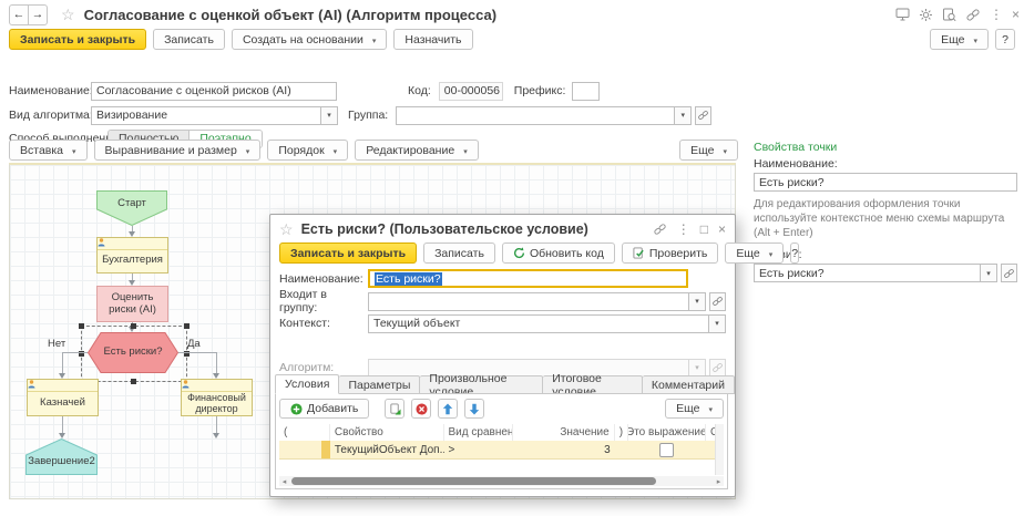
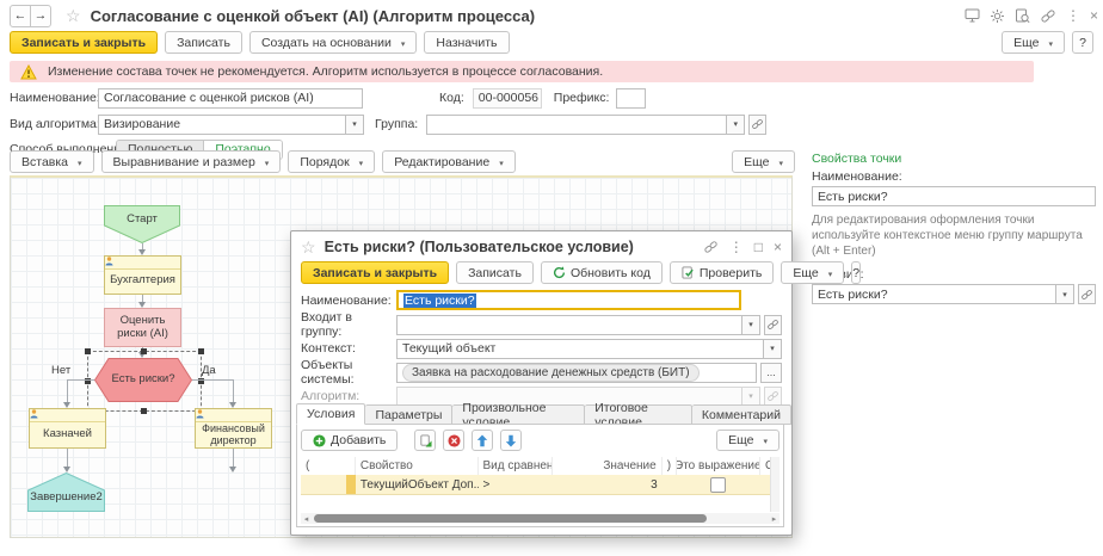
  ←
  →
  ☆
  Согласование с оценкой объект (AI) (Алгоритм процесса)
  ⋮
  ×
  Записать и закрыть
  Записать
  Создать на основании
  Назначить
  Еще
  ?
+ Изменение состава точек не рекомендуется. Алгоритм используется в процессе согласования.
  Наименование
  Согласование с оценкой рисков (AI)
  Код:
  00-000056
  Префикс:
  Вид алгоритма
  Визирование
  Группа:
  Способ выполнен
  Полностью
  Поэтапно
  Вставка
  Выравнивание и размер
  Порядок
  Редактирование
  Еще
  Старт
  Бухгалтерия
  Оценить риски (AI)
  Есть риски?
  Нет
  Да
  Казначей
  Финансовый директор
  Завершение2
  Свойства точки
  Наименование:
  Есть риски?
- Для редактирования оформления точки используйте контекстное меню схемы маршрута (Alt + Enter)
+ Для редактирования оформления точки используйте контекстное меню группу маршрута (Alt + Enter)
  Есть риски?
  ☆
  Есть риски? (Пользовательское условие)
  ⋮
  □
  ×
  Записать и закрыть
  Записать
  Обновить код
  Проверить
  Еще
  ?
  Наименование:
  Есть риски?
  Входит в группу:
  Контекст:
  Текущий объект
+ Объекты системы:
+ Заявка на расходование денежных средств (БИТ)
+ ...
  Алгоритм:
  Условия
  Параметры
  Произвольное условие
  Итоговое условие
  Комментарий
  Добавить
  Еще
  (
  Свойство
  Вид сравнен
  Значение
  )
  Это выражение
  ТекущийОбъект Доп.
  >
  3
